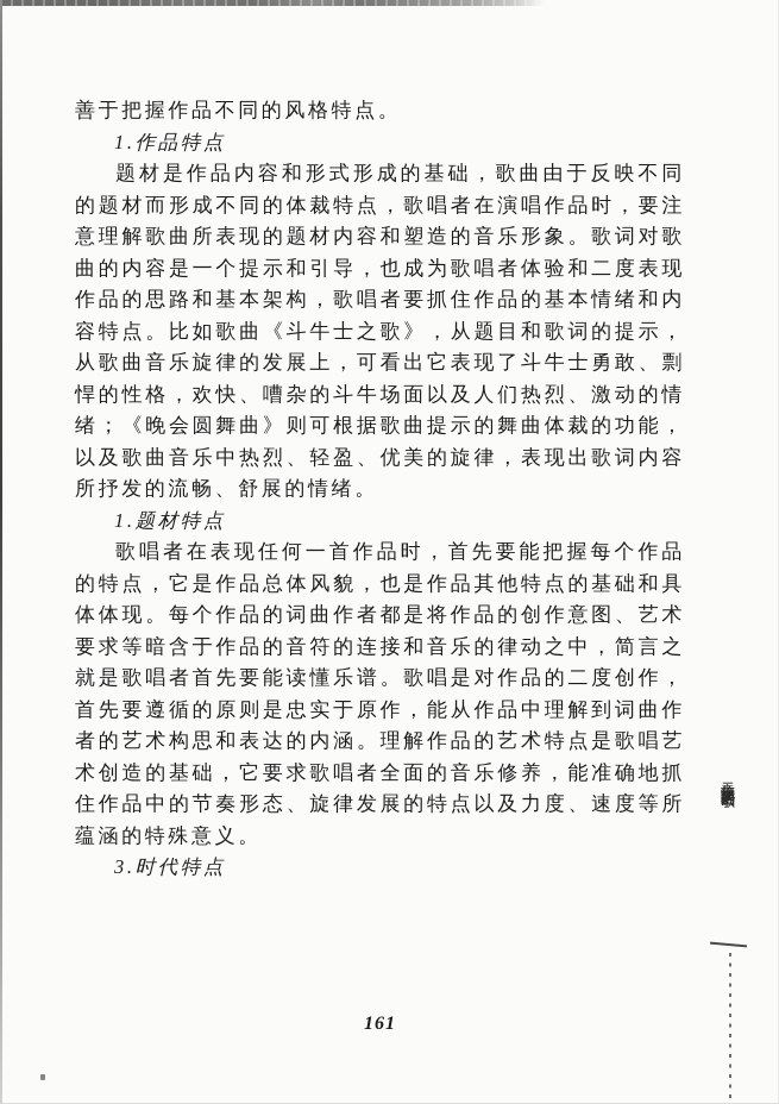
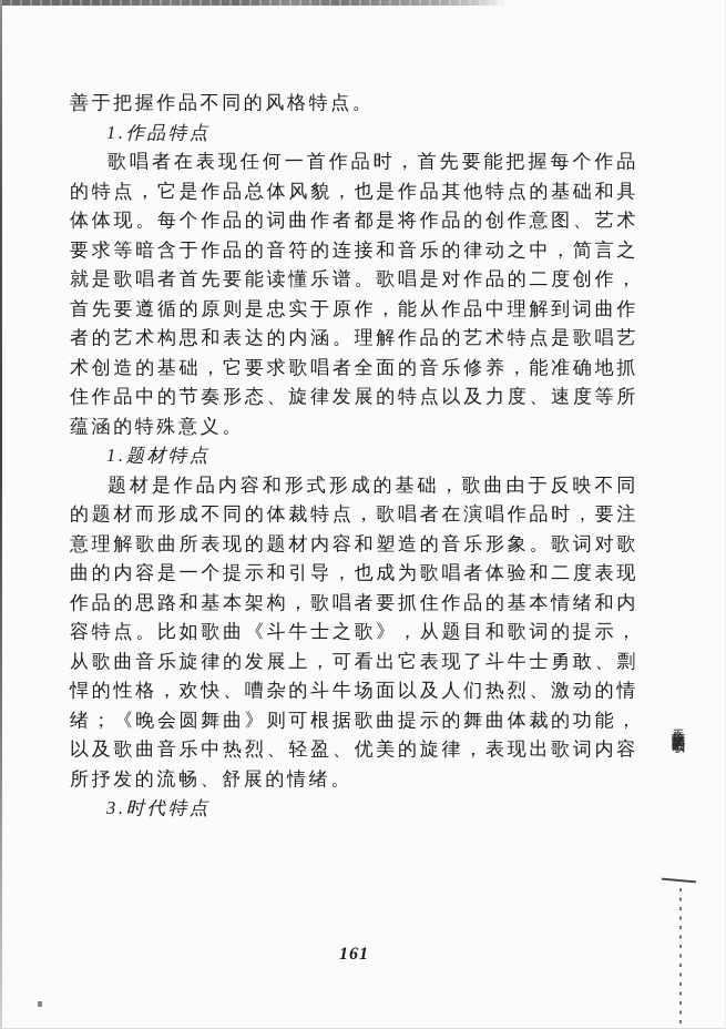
  善于把握作品不同的风格特点。
  1.作品特点
- 题材是作品内容和形式形成的基础，歌曲由于反映不同的题材而形成不同的体裁特点，歌唱者在演唱作品时，要注意理解歌曲所表现的题材内容和塑造的音乐形象。歌词对歌曲的内容是一个提示和引导，也成为歌唱者体验和二度表现作品的思路和基本架构，歌唱者要抓住作品的基本情绪和内容特点。比如歌曲《斗牛士之歌》，从题目和歌词的提示，从歌曲音乐旋律的发展上，可看出它表现了斗牛士勇敢、剽悍的性格，欢快、嘈杂的斗牛场面以及人们热烈、激动的情绪；《晚会圆舞曲》则可根据歌曲提示的舞曲体裁的功能，以及歌曲音乐中热烈、轻盈、优美的旋律，表现出歌词内容所抒发的流畅、舒展的情绪。
+ 歌唱者在表现任何一首作品时，首先要能把握每个作品的特点，它是作品总体风貌，也是作品其他特点的基础和具体体现。每个作品的词曲作者都是将作品的创作意图、艺术要求等暗含于作品的音符的连接和音乐的律动之中，简言之就是歌唱者首先要能读懂乐谱。歌唱是对作品的二度创作，首先要遵循的原则是忠实于原作，能从作品中理解到词曲作者的艺术构思和表达的内涵。理解作品的艺术特点是歌唱艺术创造的基础，它要求歌唱者全面的音乐修养，能准确地抓住作品中的节奏形态、旋律发展的特点以及力度、速度等所蕴涵的特殊意义。
  1.题材特点
- 歌唱者在表现任何一首作品时，首先要能把握每个作品的特点，它是作品总体风貌，也是作品其他特点的基础和具体体现。每个作品的词曲作者都是将作品的创作意图、艺术要求等暗含于作品的音符的连接和音乐的律动之中，简言之就是歌唱者首先要能读懂乐谱。歌唱是对作品的二度创作，首先要遵循的原则是忠实于原作，能从作品中理解到词曲作者的艺术构思和表达的内涵。理解作品的艺术特点是歌唱艺术创造的基础，它要求歌唱者全面的音乐修养，能准确地抓住作品中的节奏形态、旋律发展的特点以及力度、速度等所蕴涵的特殊意义。
+ 题材是作品内容和形式形成的基础，歌曲由于反映不同的题材而形成不同的体裁特点，歌唱者在演唱作品时，要注意理解歌曲所表现的题材内容和塑造的音乐形象。歌词对歌曲的内容是一个提示和引导，也成为歌唱者体验和二度表现作品的思路和基本架构，歌唱者要抓住作品的基本情绪和内容特点。比如歌曲《斗牛士之歌》，从题目和歌词的提示，从歌曲音乐旋律的发展上，可看出它表现了斗牛士勇敢、剽悍的性格，欢快、嘈杂的斗牛场面以及人们热烈、激动的情绪；《晚会圆舞曲》则可根据歌曲提示的舞曲体裁的功能，以及歌曲音乐中热烈、轻盈、优美的旋律，表现出歌词内容所抒发的流畅、舒展的情绪。
  3.时代特点
  161
